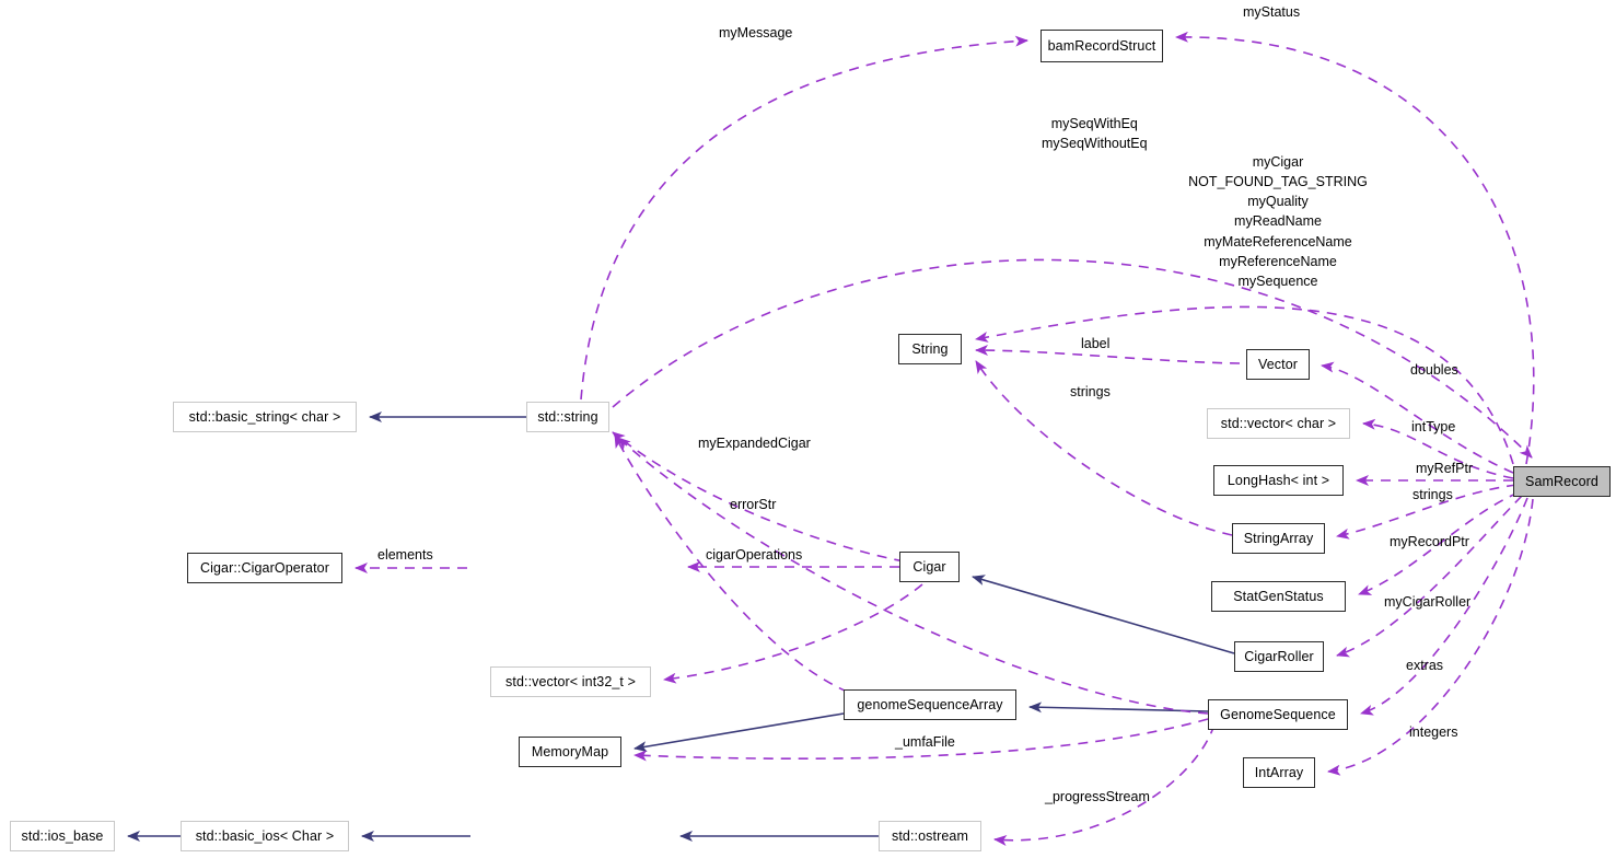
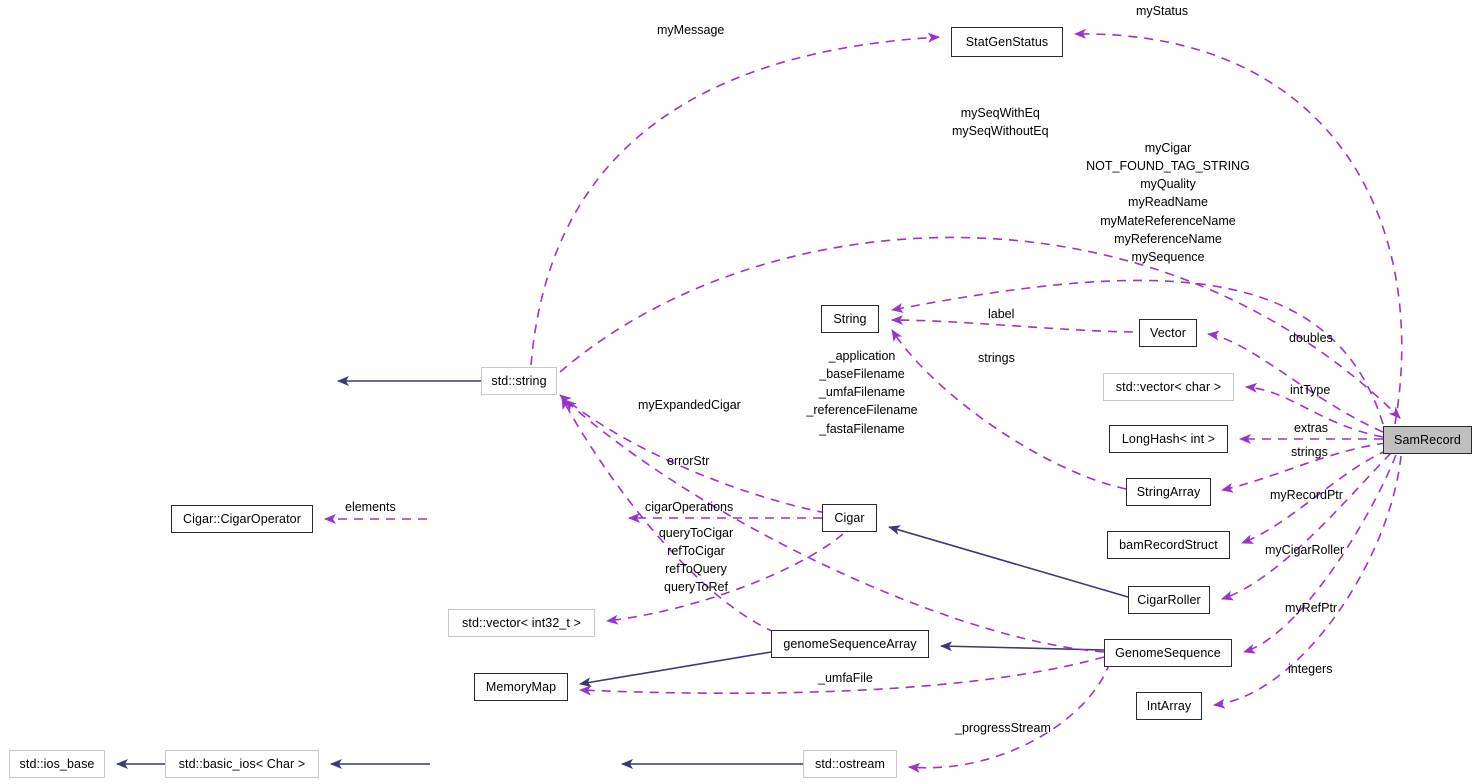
- bamRecordStruct
+ StatGenStatus
  String
  Vector
- std::basic_string< char >
  std::string
  std::vector< char >
  LongHash< int >
  SamRecord
  StringArray
  Cigar::CigarOperator
  Cigar
- StatGenStatus
+ bamRecordStruct
  CigarRoller
  std::vector< int32_t >
  genomeSequenceArray
  GenomeSequence
  MemoryMap
  IntArray
  std::ios_base
  std::basic_ios< Char >
  std::ostream
  myStatus
  myMessage
  mySeqWithEq
  mySeqWithoutEq
  myCigar
  NOT_FOUND_TAG_STRING
  myQuality
  myReadName
  myMateReferenceName
  myReferenceName
  mySequence
  label
  doubles
+ _application
+ _baseFilename
+ _umfaFilename
+ _referenceFilename
+ _fastaFilename
  strings
  intType
  myExpandedCigar
- myRefPtr
+ extras
  strings
  errorStr
  elements
  cigarOperations
  myRecordPtr
+ queryToCigar
+ refToCigar
+ refToQuery
+ queryToRef
  myCigarRoller
- extras
+ myRefPtr
  integers
  _umfaFile
  _progressStream
